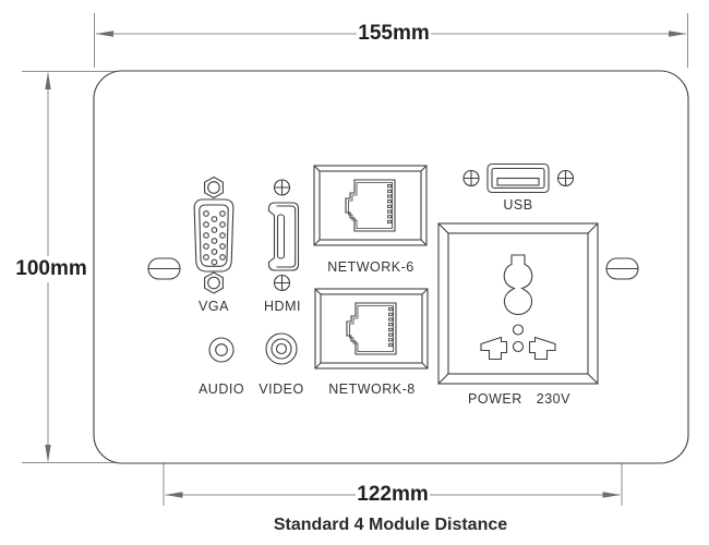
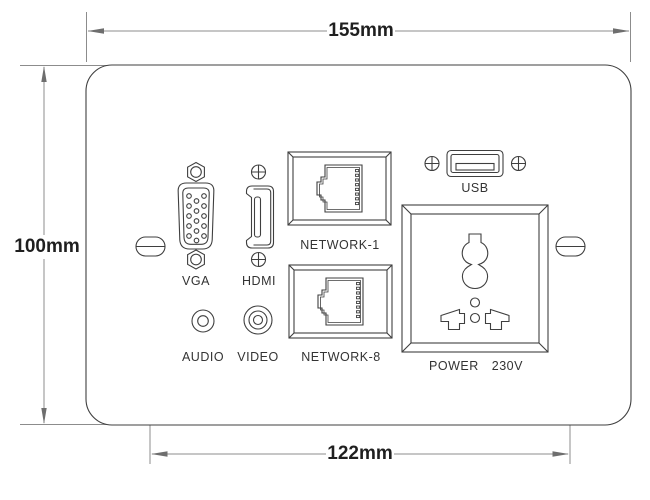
  155mm
  100mm
  122mm
- Standard 4 Module Distance
  VGA
  HDMI
  AUDIO
  VIDEO
- NETWORK-6
+ NETWORK-1
  NETWORK-8
  USB
  POWER 230V
